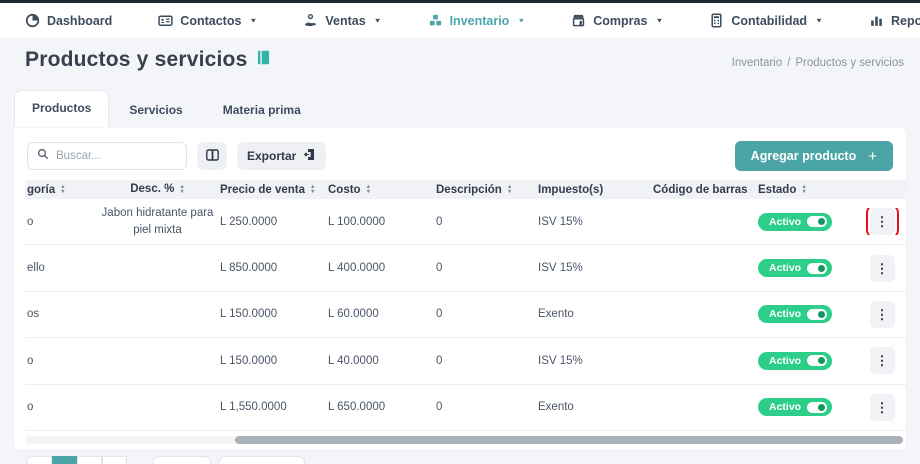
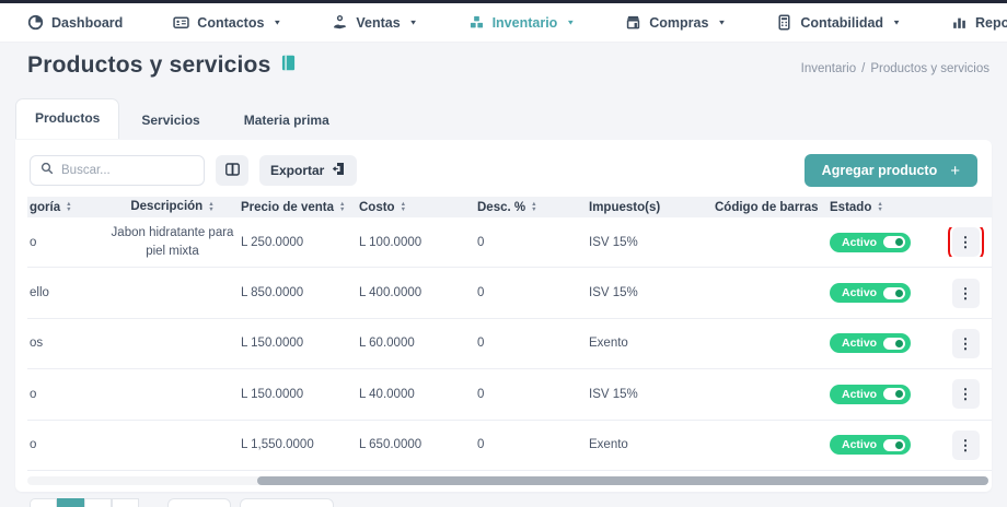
  Dashboard
  Contactos
  Ventas
  Inventario
  Compras
  Contabilidad
  Productos y servicios
  Inventario / Productos y servicios
  Productos
  Servicios
  Materia prima
  Buscar...
  Exportar
  Agregar producto
  +
  goría
- Desc. %
+ Descripción
  Precio de venta
  Costo
- Descripción
+ Desc. %
  Impuesto(s)
  Código de barras
  Estado
  o
  Jabon hidratante para piel mixta
  L 250.0000
  L 100.0000
  0
  ISV 15%
  Activo
  ⋮
  ello
  L 850.0000
  L 400.0000
  0
  ISV 15%
  Activo
  ⋮
  os
  L 150.0000
  L 60.0000
  0
  Exento
  Activo
  ⋮
  o
  L 150.0000
  L 40.0000
  0
  ISV 15%
  Activo
  ⋮
  o
  L 1,550.0000
  L 650.0000
  0
  Exento
  Activo
  ⋮
